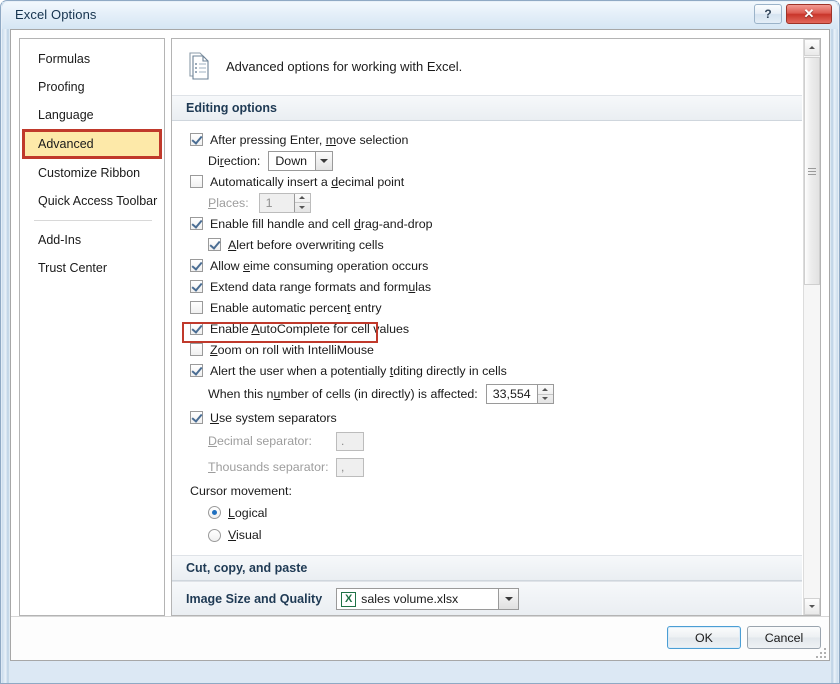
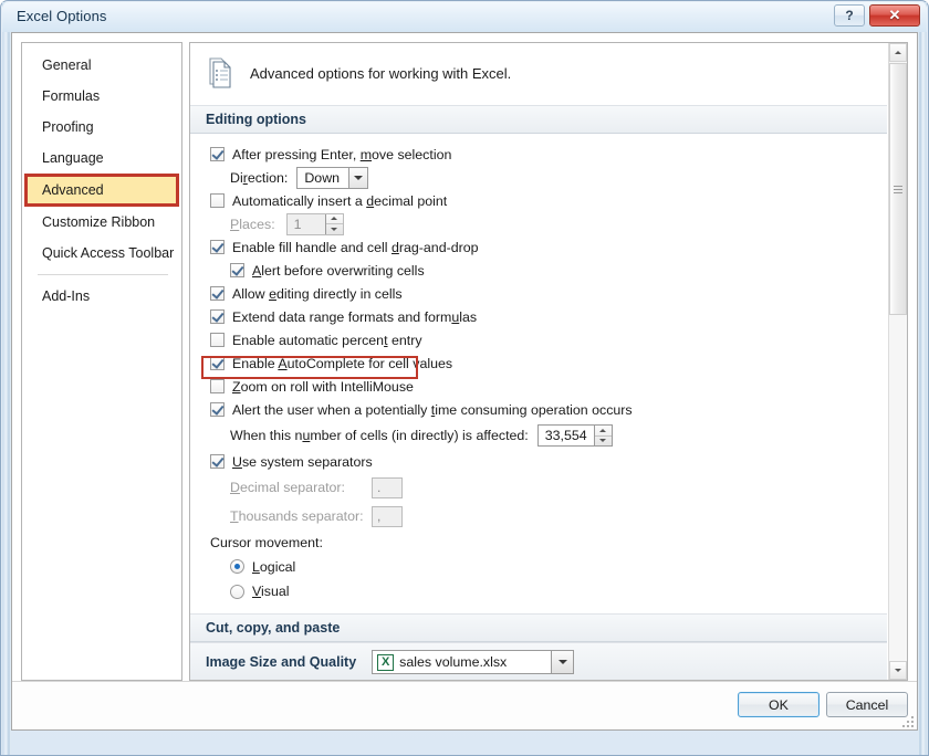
  Excel Options
  ?
  ✕
+ General
  Formulas
  Proofing
  Language
  Advanced
  Customize Ribbon
  Quick Access Toolbar
  Add-Ins
- Trust Center
  Advanced options for working with Excel.
  Editing options
  After pressing Enter, move selection
  Direction:
  Down
  Automatically insert a decimal point
  Places:
  1
  Enable fill handle and cell drag-and-drop
  Alert before overwriting cells
- Allow eime consuming operation occurs
+ Allow editing directly in cells
  Extend data range formats and formulas
  Enable automatic percent entry
  Enable AutoComplete for cell values
  Zoom on roll with IntelliMouse
- Alert the user when a potentially tditing directly in cells
+ Alert the user when a potentially time consuming operation occurs
  When this number of cells (in directly) is affected:
  33,554
  Use system separators
  Decimal separator:
  .
  Thousands separator:
  ,
  Cursor movement:
  Logical
  Visual
  Cut, copy, and paste
  Image Size and Quality
  X
  sales volume.xlsx
  OK
  Cancel
